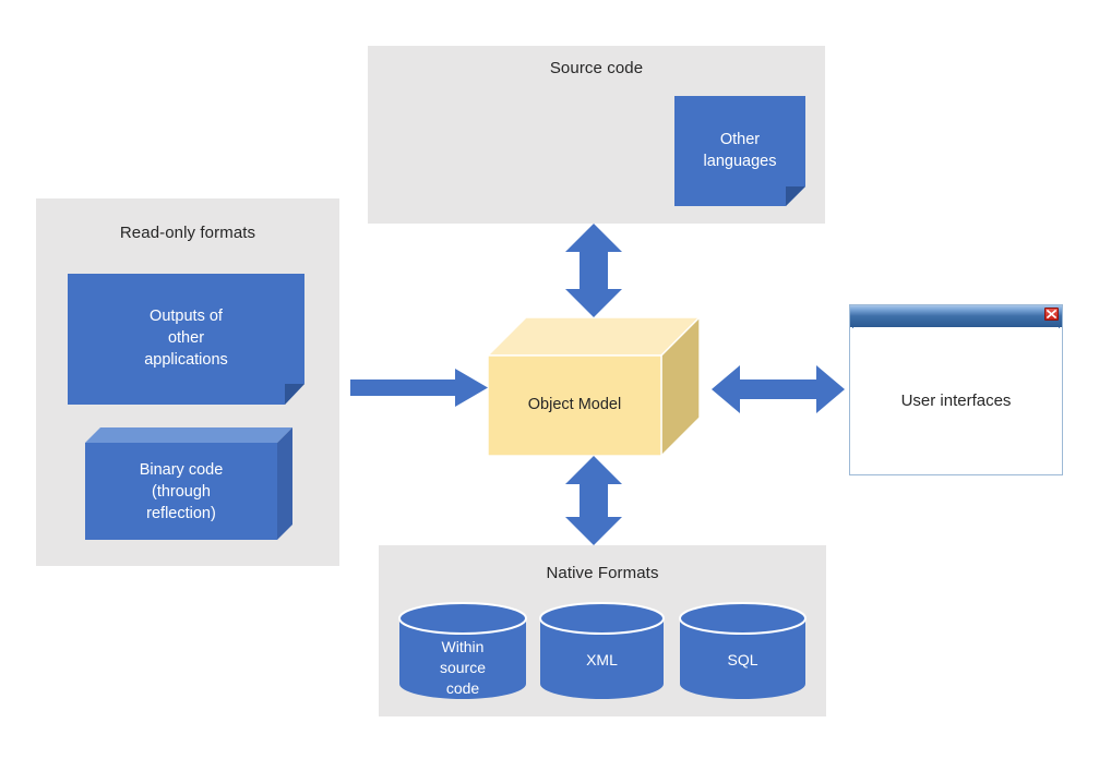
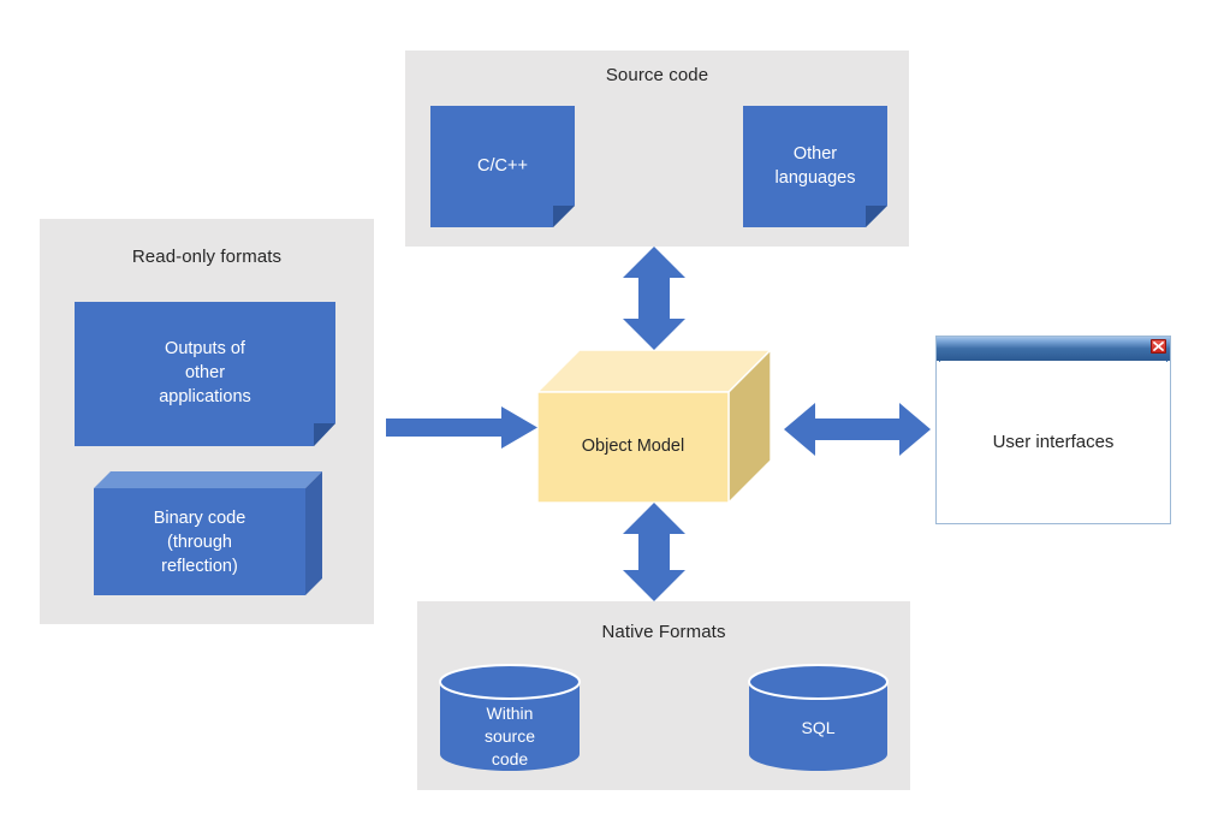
  Source code
+ C/C++
  Other
  languages
  Read-only formats
  Outputs of
  other
  applications
  Binary code
  (through
  reflection)
  Native Formats
  Within
  source
  code
- XML
  SQL
  Object Model
  User interfaces
